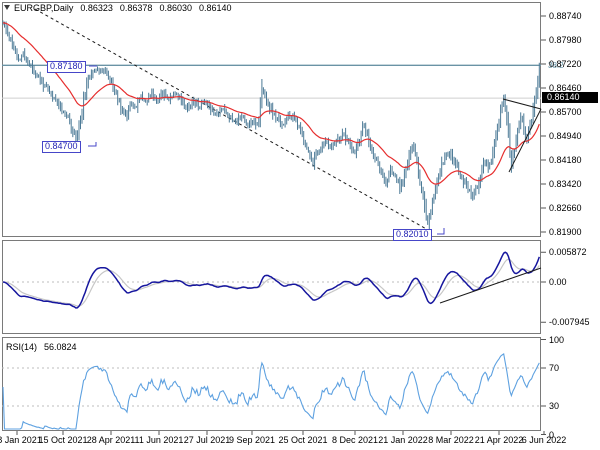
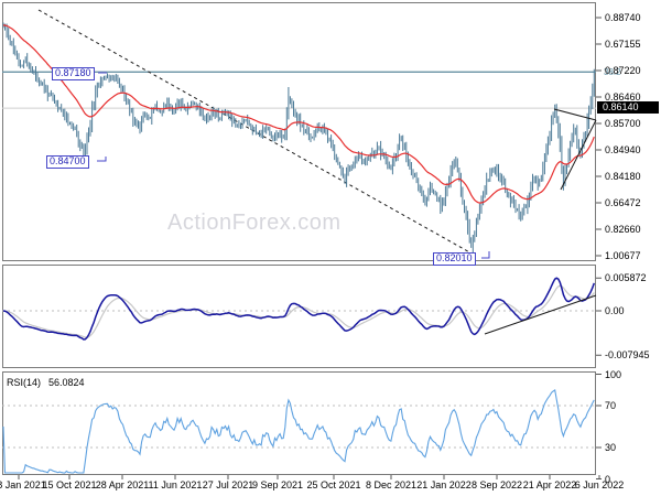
- EURGBP,Daily 0.86323 0.86378 0.86030 0.86140
  RSI(14) 56.0824
+ ActionForex.com
  0.87180
  0.84700
  0.82010
  38.2
  0.86140
  0.88740
- 0.87980
+ 0.67155
  0.87220
  0.86460
  0.85700
  0.84940
  0.84180
- 0.83420
+ 0.66472
  0.82660
- 0.81900
+ 1.00677
  0.005872
  0.00
  -0.007945
  100
  70
  30
  0
  Jan 2021
  15 Oct 2021
  28 Apr 2021
  11 Jun 2021
  27 Jul 2021
  9 Sep 2021
  25 Oct 2021
  8 Dec 2021
  21 Jan 2022
- 8 Mar 2022
+ 8 Sep 2022
  21 Apr 2022
  6 Jun 2022
